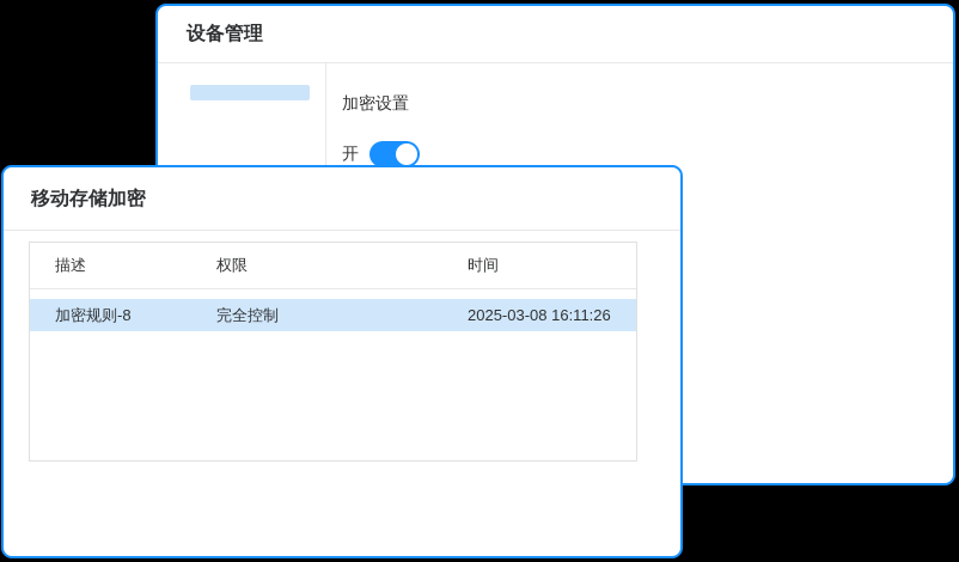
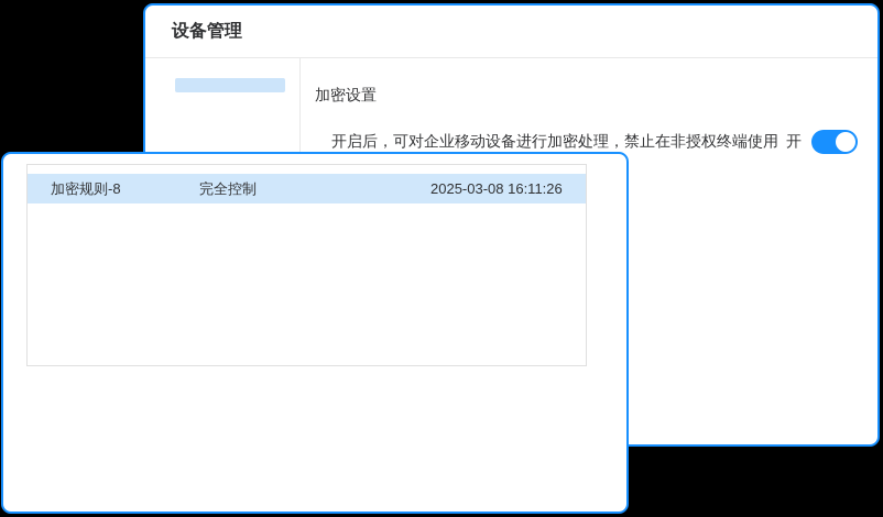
  设备管理
  加密设置
+ 开启后，可对企业移动设备进行加密处理，禁止在非授权终端使用
  开
- 移动存储加密
- 描述
- 权限
- 时间
  加密规则-8
  完全控制
  2025-03-08 16:11:26
